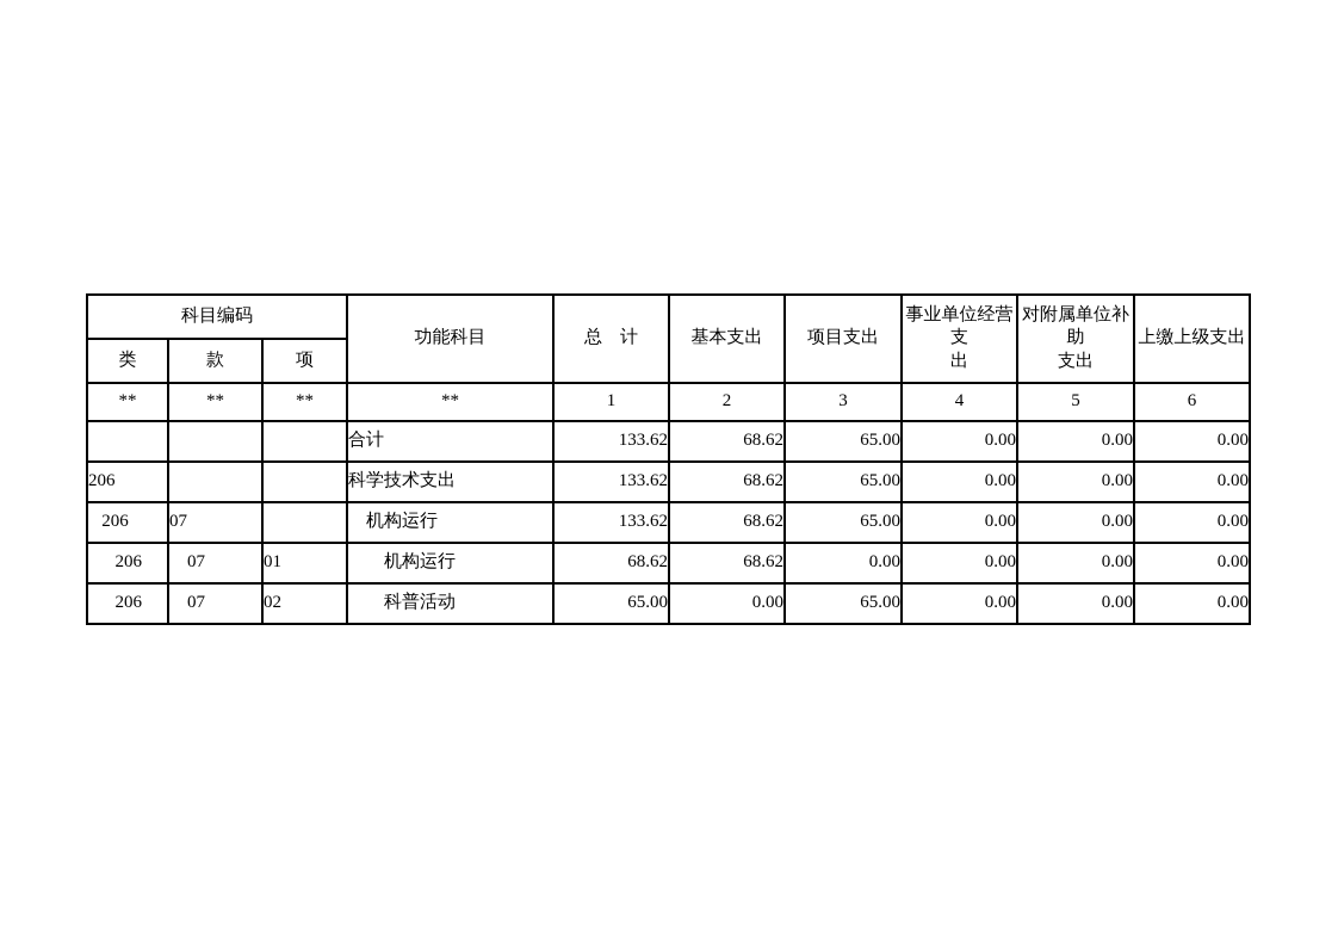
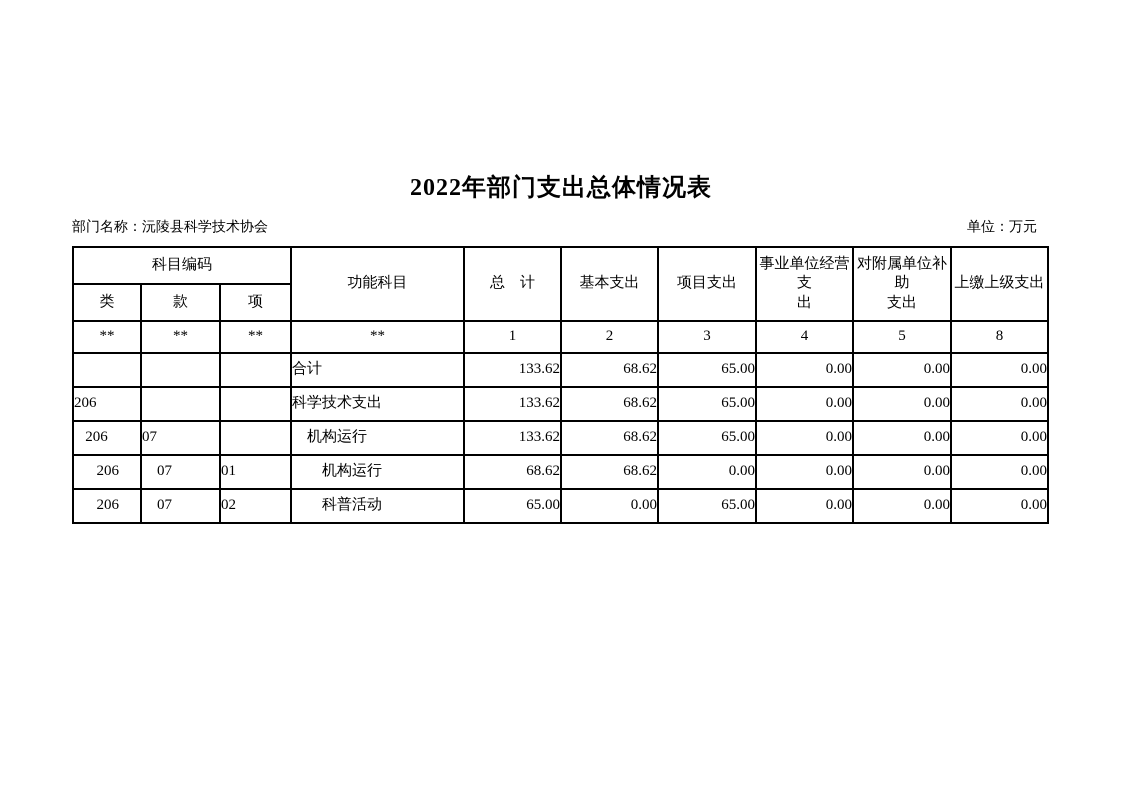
+ 2022年部门支出总体情况表
+ 部门名称：沅陵县科学技术协会
+ 单位：万元
  科目编码	功能科目	总 计	基本支出	项目支出	事业单位经营支 出	对附属单位补助 支出	上缴上级支出
  类	款	项
- **	**	**	**	1	2	3	4	5	6
+ **	**	**	**	1	2	3	4	5	8
  			合计	133.62	68.62	65.00	0.00	0.00	0.00
  206			科学技术支出	133.62	68.62	65.00	0.00	0.00	0.00
  206	07		机构运行	133.62	68.62	65.00	0.00	0.00	0.00
  206	07	01	机构运行	68.62	68.62	0.00	0.00	0.00	0.00
  206	07	02	科普活动	65.00	0.00	65.00	0.00	0.00	0.00
